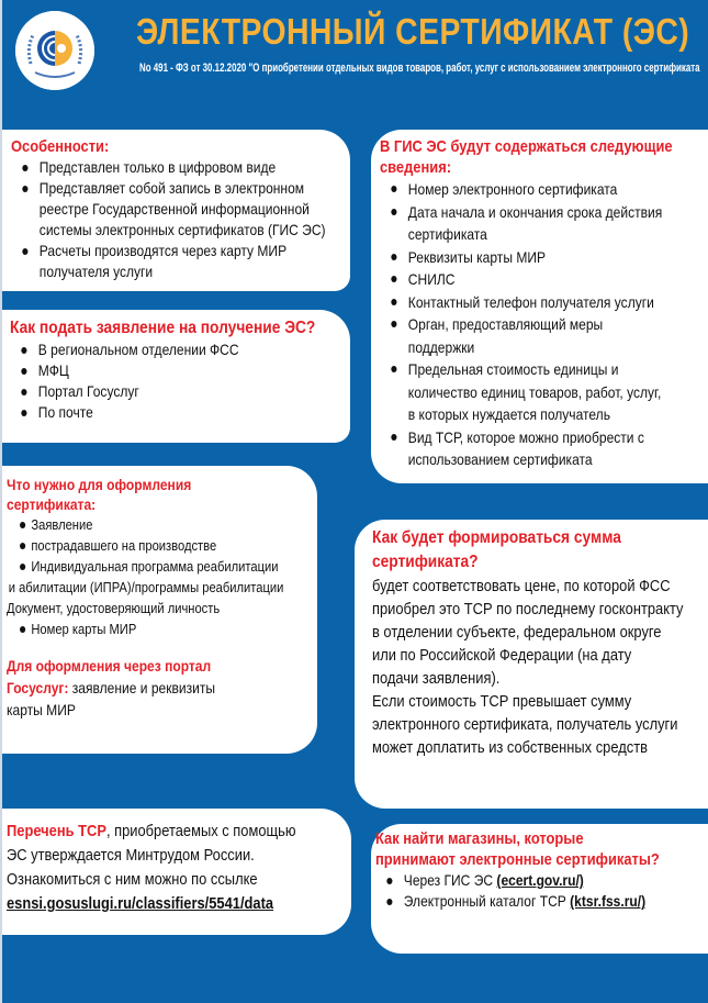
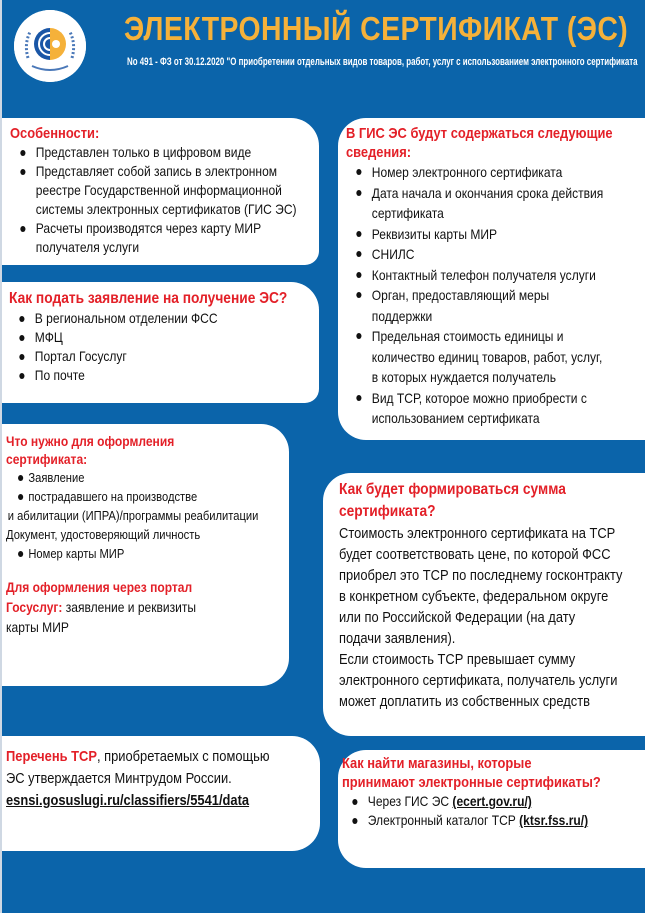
  ЭЛЕКТРОННЫЙ СЕРТИФИКАТ (ЭС)
  No 491 - ФЗ от 30.12.2020 "О приобретении отдельных видов товаров, работ, услуг с использованием электронного сертификата
  Особенности:
  Представлен только в цифровом виде
  Представляет собой запись в электронном
  реестре Государственной информационной
  системы электронных сертификатов (ГИС ЭС)
  Расчеты производятся через карту МИР
  получателя услуги
  Как подать заявление на получение ЭС?
  В региональном отделении ФСС
  МФЦ
  Портал Госуслуг
  По почте
  Что нужно для оформления
  сертификата:
  Заявление
  пострадавшего на производстве
- Индивидуальная программа реабилитации
  и абилитации (ИПРА)/программы реабилитации
  Документ, удостоверяющий личность
  Номер карты МИР
  Для оформления через портал
  Госуслуг: заявление и реквизиты
  карты МИР
  Перечень ТСР, приобретаемых с помощью
  ЭС утверждается Минтрудом России.
- Ознакомиться с ним можно по ссылке
  esnsi.gosuslugi.ru/classifiers/5541/data
  В ГИС ЭС будут содержаться следующие
  сведения:
  Номер электронного сертификата
  Дата начала и окончания срока действия
  сертификата
  Реквизиты карты МИР
  СНИЛС
  Контактный телефон получателя услуги
  Орган, предоставляющий меры
  поддержки
  Предельная стоимость единицы и
  количество единиц товаров, работ, услуг,
  в которых нуждается получатель
  Вид ТСР, которое можно приобрести с
  использованием сертификата
  Как будет формироваться сумма
  сертификата?
+ Стоимость электронного сертификата на ТСР
  будет соответствовать цене, по которой ФСС
  приобрел это ТСР по последнему госконтракту
- в отделении субъекте, федеральном округе
+ в конкретном субъекте, федеральном округе
  или по Российской Федерации (на дату
  подачи заявления).
  Если стоимость ТСР превышает сумму
  электронного сертификата, получатель услуги
  может доплатить из собственных средств
  Как найти магазины, которые
  принимают электронные сертификаты?
  Через ГИС ЭС (ecert.gov.ru/)
  Электронный каталог ТСР (ktsr.fss.ru/)
